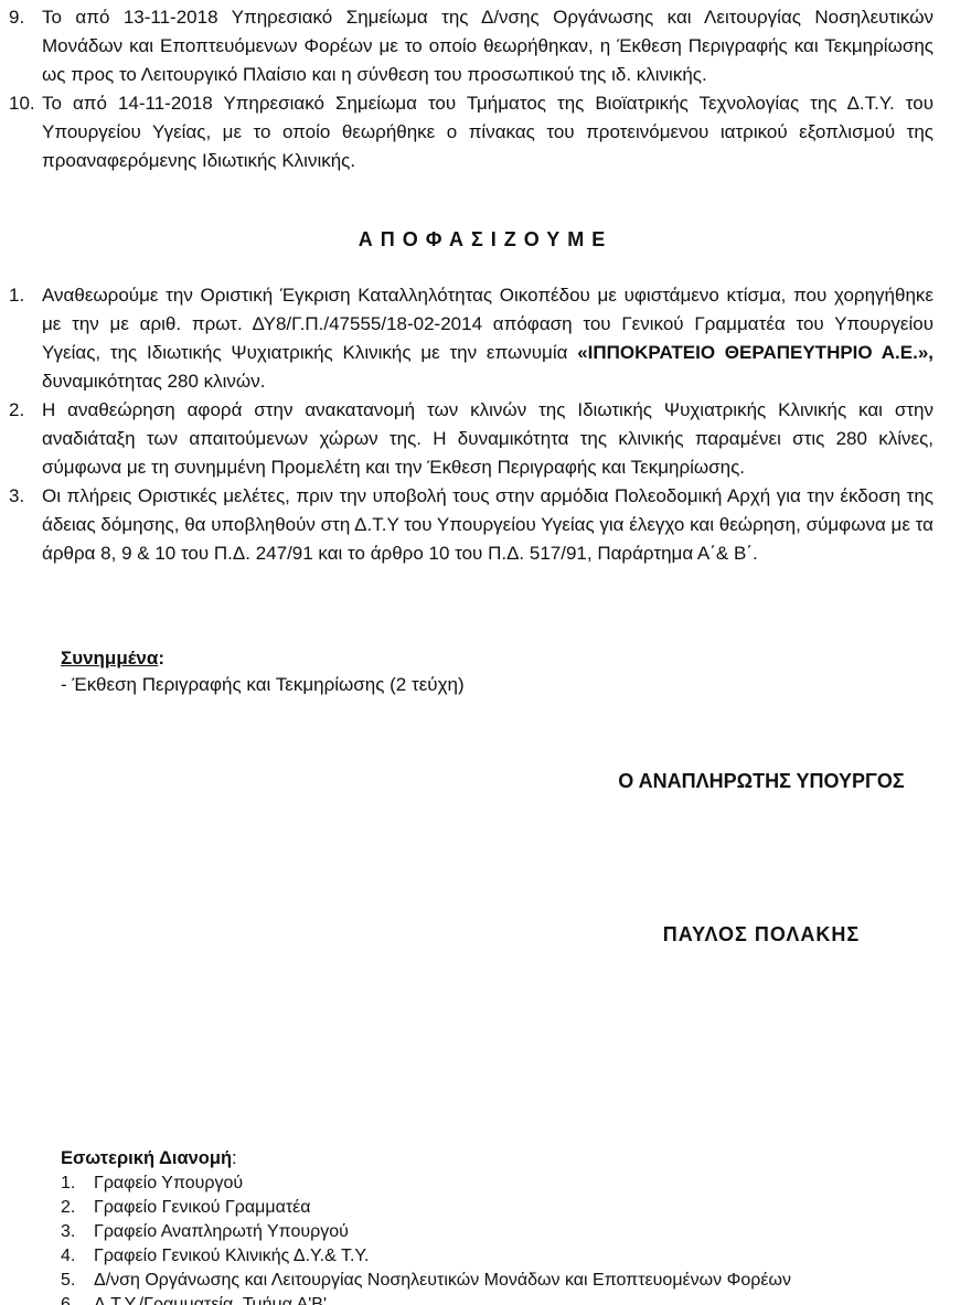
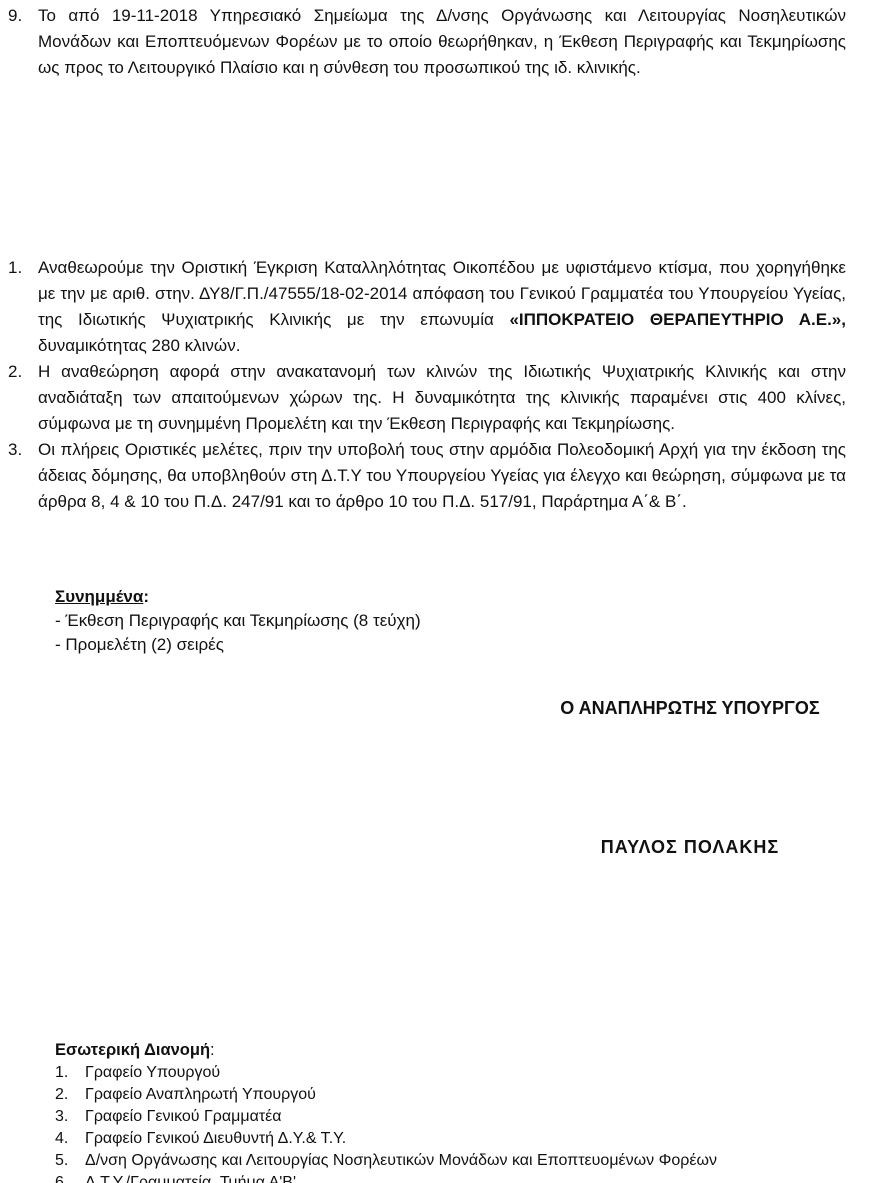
  9.
- Το από 13-11-2018 Υπηρεσιακό Σημείωμα της Δ/νσης Οργάνωσης και Λειτουργίας Νοσηλευτικών Μονάδων και Εποπτευόμενων Φορέων με το οποίο θεωρήθηκαν, η Έκθεση Περιγραφής και Τεκμηρίωσης ως προς το Λειτουργικό Πλαίσιο και η σύνθεση του προσωπικού της ιδ. κλινικής.
+ Το από 19-11-2018 Υπηρεσιακό Σημείωμα της Δ/νσης Οργάνωσης και Λειτουργίας Νοσηλευτικών Μονάδων και Εποπτευόμενων Φορέων με το οποίο θεωρήθηκαν, η Έκθεση Περιγραφής και Τεκμηρίωσης ως προς το Λειτουργικό Πλαίσιο και η σύνθεση του προσωπικού της ιδ. κλινικής.
- 10.
- Το από 14-11-2018 Υπηρεσιακό Σημείωμα του Τμήματος της Βιοϊατρικής Τεχνολογίας της Δ.Τ.Υ. του Υπουργείου Υγείας, με το οποίο θεωρήθηκε ο πίνακας του προτεινόμενου ιατρικού εξοπλισμού της προαναφερόμενης Ιδιωτικής Κλινικής.
- ΑΠΟΦΑΣΙΖΟΥΜΕ
  1.
- Αναθεωρούμε την Οριστική Έγκριση Καταλληλότητας Οικοπέδου με υφιστάμενο κτίσμα, που χορηγήθηκε με την με αριθ. πρωτ. ΔΥ8/Γ.Π./47555/18-02-2014 απόφαση του Γενικού Γραμματέα του Υπουργείου Υγείας, της Ιδιωτικής Ψυχιατρικής Κλινικής με την επωνυμία «ΙΠΠΟΚΡΑΤΕΙΟ ΘΕΡΑΠΕΥΤΗΡΙΟ Α.Ε.», δυναμικότητας 280 κλινών.
+ Αναθεωρούμε την Οριστική Έγκριση Καταλληλότητας Οικοπέδου με υφιστάμενο κτίσμα, που χορηγήθηκε με την με αριθ. στην. ΔΥ8/Γ.Π./47555/18-02-2014 απόφαση του Γενικού Γραμματέα του Υπουργείου Υγείας, της Ιδιωτικής Ψυχιατρικής Κλινικής με την επωνυμία «ΙΠΠΟΚΡΑΤΕΙΟ ΘΕΡΑΠΕΥΤΗΡΙΟ Α.Ε.», δυναμικότητας 280 κλινών.
  2.
- Η αναθεώρηση αφορά στην ανακατανομή των κλινών της Ιδιωτικής Ψυχιατρικής Κλινικής και στην αναδιάταξη των απαιτούμενων χώρων της. Η δυναμικότητα της κλινικής παραμένει στις 280 κλίνες, σύμφωνα με τη συνημμένη Προμελέτη και την Έκθεση Περιγραφής και Τεκμηρίωσης.
+ Η αναθεώρηση αφορά στην ανακατανομή των κλινών της Ιδιωτικής Ψυχιατρικής Κλινικής και στην αναδιάταξη των απαιτούμενων χώρων της. Η δυναμικότητα της κλινικής παραμένει στις 400 κλίνες, σύμφωνα με τη συνημμένη Προμελέτη και την Έκθεση Περιγραφής και Τεκμηρίωσης.
  3.
- Οι πλήρεις Οριστικές μελέτες, πριν την υποβολή τους στην αρμόδια Πολεοδομική Αρχή για την έκδοση της άδειας δόμησης, θα υποβληθούν στη Δ.Τ.Υ του Υπουργείου Υγείας για έλεγχο και θεώρηση, σύμφωνα με τα άρθρα 8, 9 & 10 του Π.Δ. 247/91 και το άρθρο 10 του Π.Δ. 517/91, Παράρτημα Α΄& Β΄.
+ Οι πλήρεις Οριστικές μελέτες, πριν την υποβολή τους στην αρμόδια Πολεοδομική Αρχή για την έκδοση της άδειας δόμησης, θα υποβληθούν στη Δ.Τ.Υ του Υπουργείου Υγείας για έλεγχο και θεώρηση, σύμφωνα με τα άρθρα 8, 4 & 10 του Π.Δ. 247/91 και το άρθρο 10 του Π.Δ. 517/91, Παράρτημα Α΄& Β΄.
  Συνημμένα:
- - Έκθεση Περιγραφής και Τεκμηρίωσης (2 τεύχη)
+ - Έκθεση Περιγραφής και Τεκμηρίωσης (8 τεύχη)
+ - Προμελέτη (2) σειρές
  Ο ΑΝΑΠΛΗΡΩΤΗΣ ΥΠΟΥΡΓΟΣ
  ΠΑΥΛΟΣ ΠΟΛΑΚΗΣ
  Εσωτερική Διανομή:
  1.
  Γραφείο Υπουργού
  2.
- Γραφείο Γενικού Γραμματέα
+ Γραφείο Αναπληρωτή Υπουργού
  3.
- Γραφείο Αναπληρωτή Υπουργού
+ Γραφείο Γενικού Γραμματέα
  4.
- Γραφείο Γενικού Κλινικής Δ.Υ.& Τ.Υ.
+ Γραφείο Γενικού Διευθυντή Δ.Υ.& Τ.Υ.
  5.
  Δ/νση Οργάνωσης και Λειτουργίας Νοσηλευτικών Μονάδων και Εποπτευομένων Φορέων
